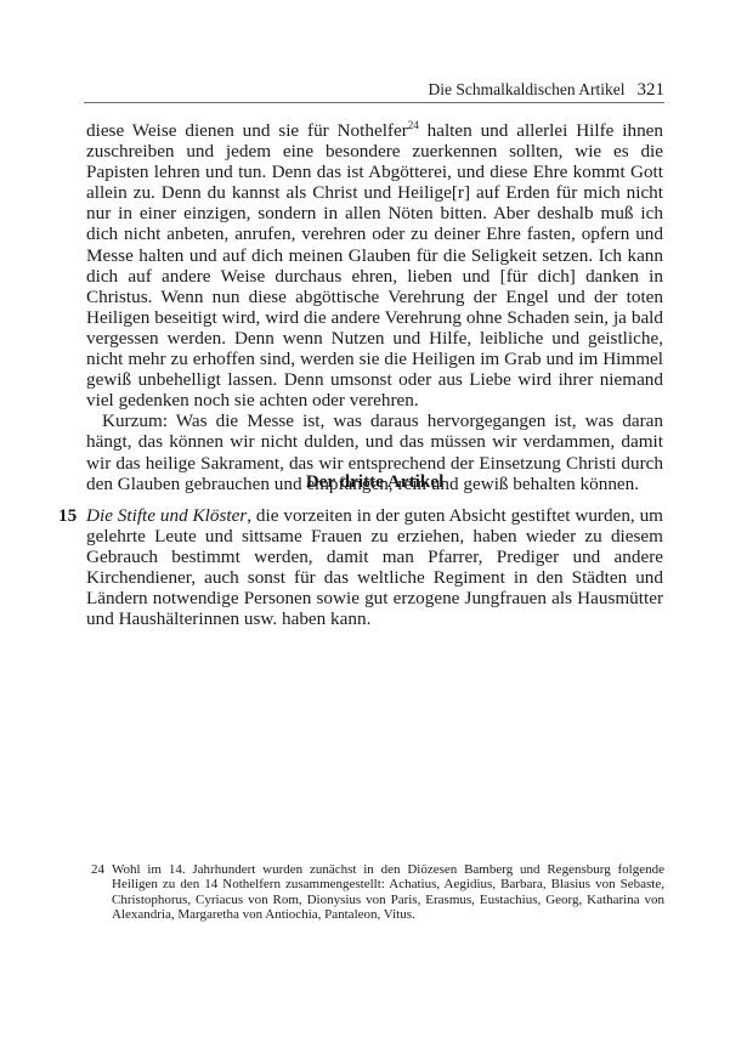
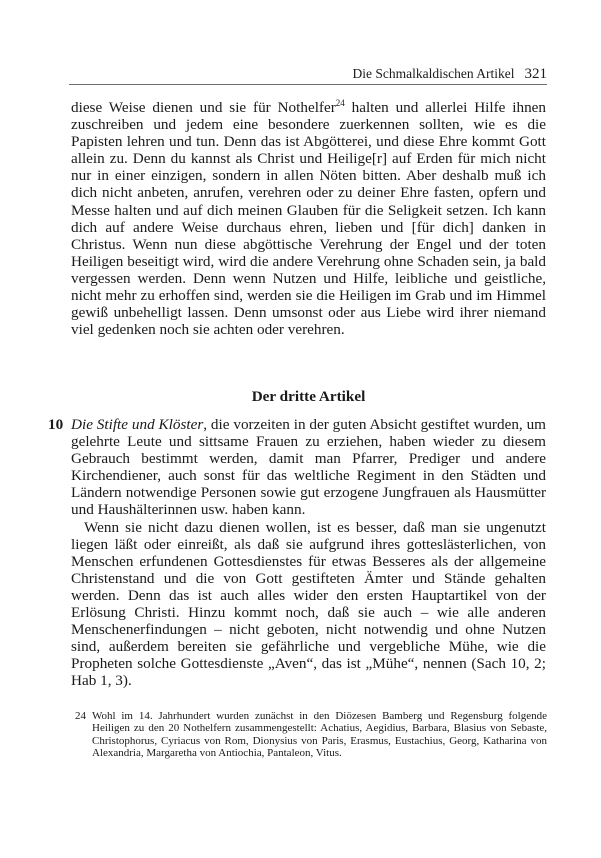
  Die Schmalkaldischen Artikel 321
  diese Weise dienen und sie für Nothelfer24 halten und allerlei Hilfe ihnen zuschreiben und jedem eine besondere zuerkennen sollten, wie es die Papisten lehren und tun. Denn das ist Abgötterei, und diese Ehre kommt Gott allein zu. Denn du kannst als Christ und Heilige[r] auf Erden für mich nicht nur in einer einzigen, sondern in allen Nöten bitten. Aber deshalb muß ich dich nicht anbeten, anrufen, verehren oder zu deiner Ehre fasten, opfern und Messe halten und auf dich meinen Glauben für die Seligkeit setzen. Ich kann dich auf andere Weise durchaus ehren, lieben und [für dich] danken in Christus. Wenn nun diese abgöttische Verehrung der Engel und der toten Heiligen beseitigt wird, wird die andere Verehrung ohne Schaden sein, ja bald vergessen werden. Denn wenn Nutzen und Hilfe, leibliche und geistliche, nicht mehr zu erhoffen sind, werden sie die Heiligen im Grab und im Himmel gewiß unbehelligt lassen. Denn umsonst oder aus Liebe wird ihrer niemand viel gedenken noch sie achten oder verehren.
- Kurzum: Was die Messe ist, was daraus hervorgegangen ist, was daran hängt, das können wir nicht dulden, und das müssen wir verdammen, damit wir das heilige Sakrament, das wir entsprechend der Einsetzung Christi durch den Glauben gebrau­chen und empfangen, rein und gewiß behalten können.
  Der dritte Artikel
- 15
+ 10
  Die Stifte und Klöster, die vorzeiten in der guten Absicht gestiftet wurden, um gelehr­te Leute und sittsame Frauen zu erziehen, haben wieder zu diesem Gebrauch be­stimmt werden, damit man Pfarrer, Prediger und andere Kirchendiener, auch sonst für das weltliche Regiment in den Städten und Ländern notwendige Personen sowie gut erzogene Jungfrauen als Hausmütter und Haushälterinnen usw. haben kann.
+ Wenn sie nicht dazu dienen wollen, ist es besser, daß man sie ungenutzt liegen läßt oder einreißt, als daß sie aufgrund ihres gotteslästerlichen, von Menschen erfundenen Gottesdienstes für etwas Besseres als der allgemeine Christenstand und die von Gott gestifteten Ämter und Stände gehalten werden. Denn das ist auch alles wider den ersten Hauptartikel von der Erlösung Christi. Hinzu kommt noch, daß sie auch – wie alle anderen Menschenerfindungen – nicht geboten, nicht notwendig und ohne Nutzen sind, außerdem bereiten sie gefährliche und vergebliche Mühe, wie die Propheten solche Gottesdienste „Aven“, das ist „Mühe“, nennen (Sach 10, 2; Hab 1, 3).
  24
- Wohl im 14. Jahrhundert wurden zunächst in den Diözesen Bamberg und Regensburg folgende Heiligen zu den 14 Nothelfern zusammengestellt: Achatius, Aegidius, Barbara, Blasius von Sebaste, Christophorus, Cyriacus von Rom, Dionysius von Paris, Erasmus, Eustachius, Georg, Katharina von Alexandria, Margaretha von Antiochia, Pantaleon, Vitus.
+ Wohl im 14. Jahrhundert wurden zunächst in den Diözesen Bamberg und Regensburg folgende Heiligen zu den 20 Nothelfern zusammengestellt: Achatius, Aegidius, Barbara, Blasius von Sebaste, Christophorus, Cyriacus von Rom, Dionysius von Paris, Erasmus, Eustachius, Georg, Katharina von Alexandria, Margaretha von Antiochia, Pantaleon, Vitus.
